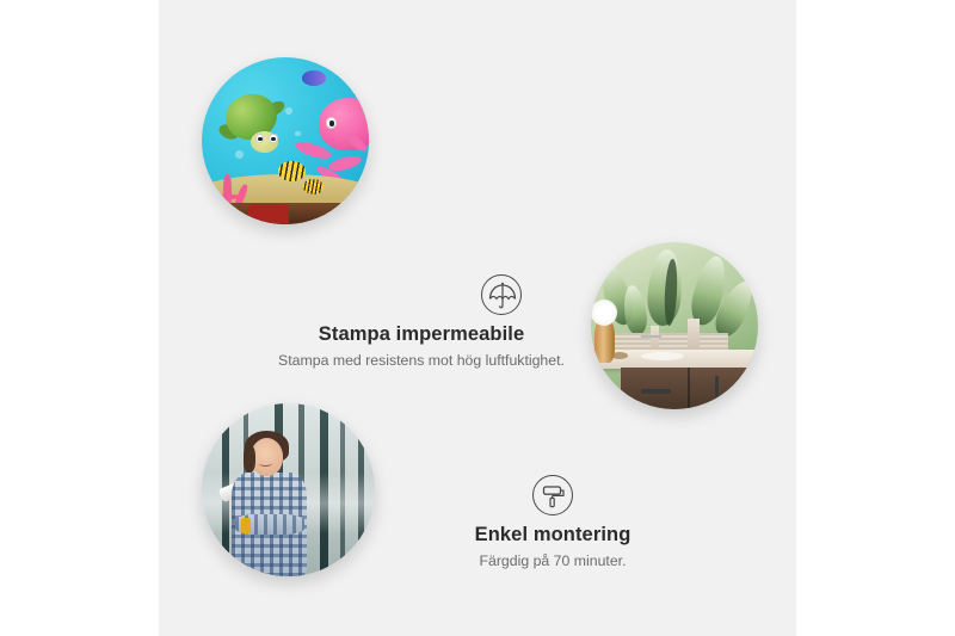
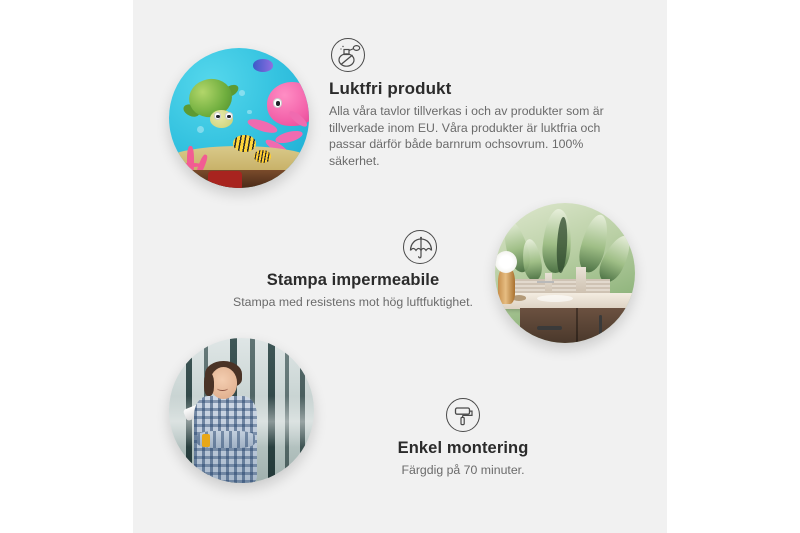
+ Luktfri produkt
+ Alla våra tavlor tillverkas i och av produkter som är tillverkade inom EU. Våra produkter är luktfria och passar därför både barnrum ochsovrum. 100% säkerhet.
  Stampa impermeabile
  Stampa med resistens mot hög luftfuktighet.
  Enkel montering
  Färgdig på 70 minuter.
